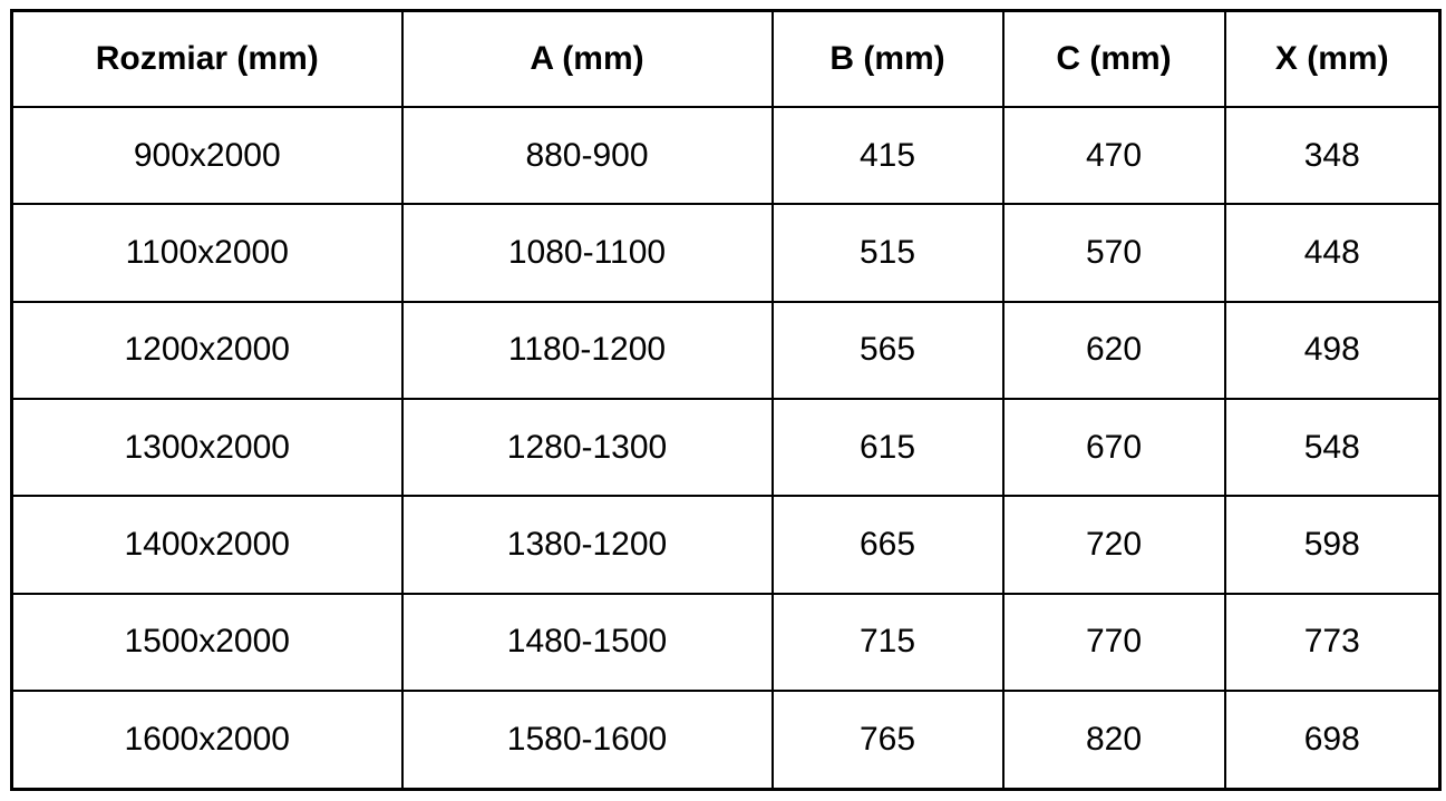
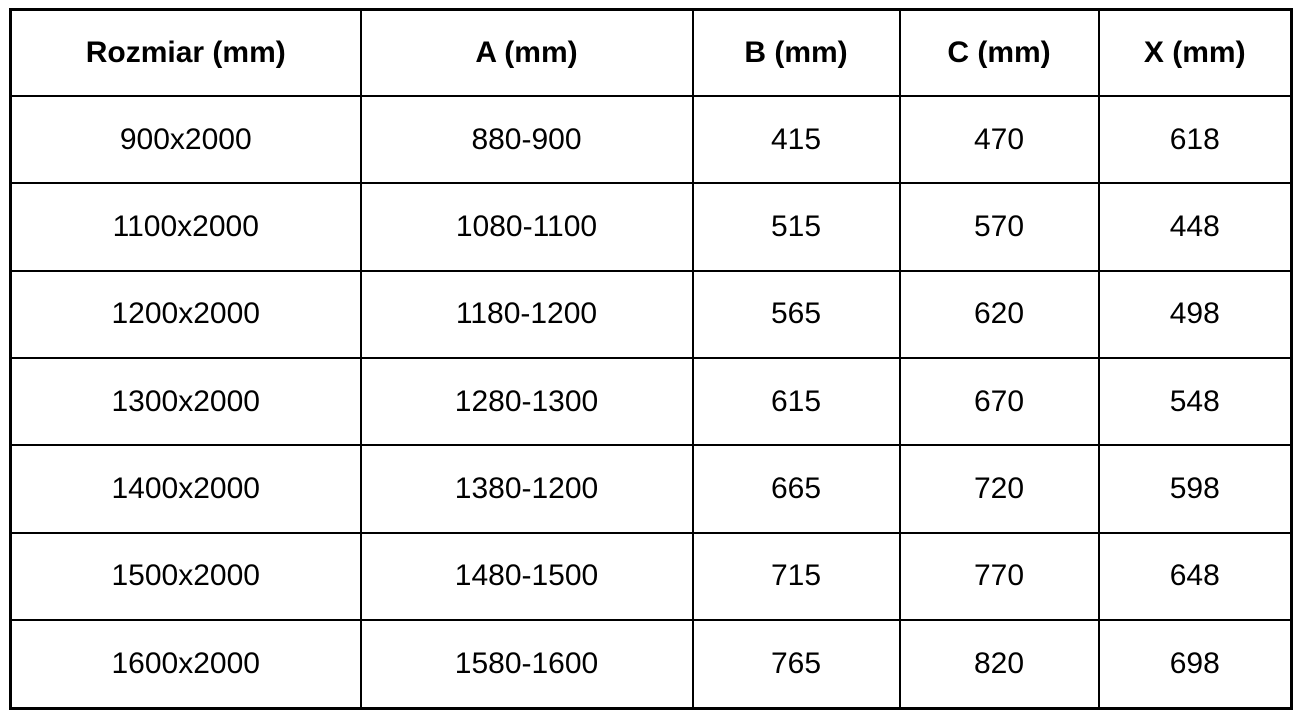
  Rozmiar (mm)	A (mm)	B (mm)	C (mm)	X (mm)
- 900x2000	880-900	415	470	348
+ 900x2000	880-900	415	470	618
  1100x2000	1080-1100	515	570	448
  1200x2000	1180-1200	565	620	498
  1300x2000	1280-1300	615	670	548
  1400x2000	1380-1200	665	720	598
- 1500x2000	1480-1500	715	770	773
+ 1500x2000	1480-1500	715	770	648
  1600x2000	1580-1600	765	820	698
